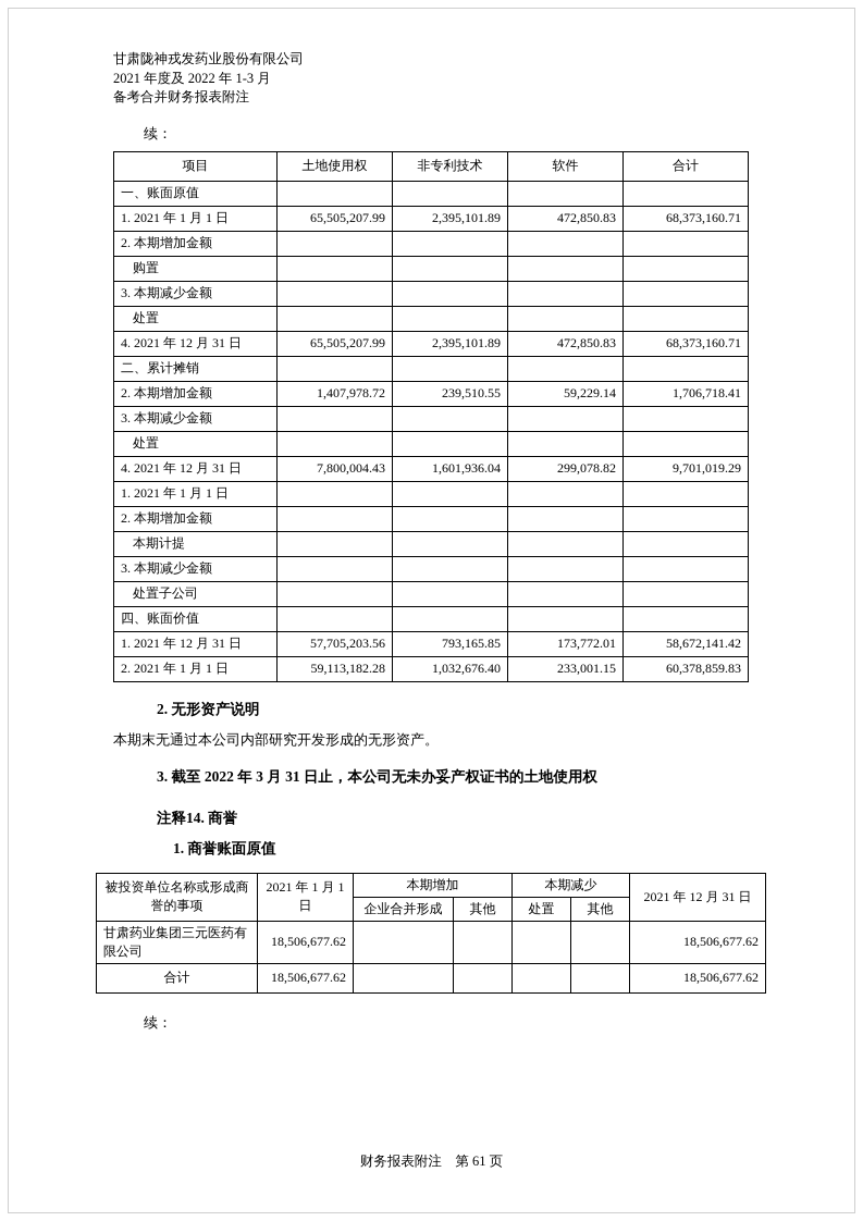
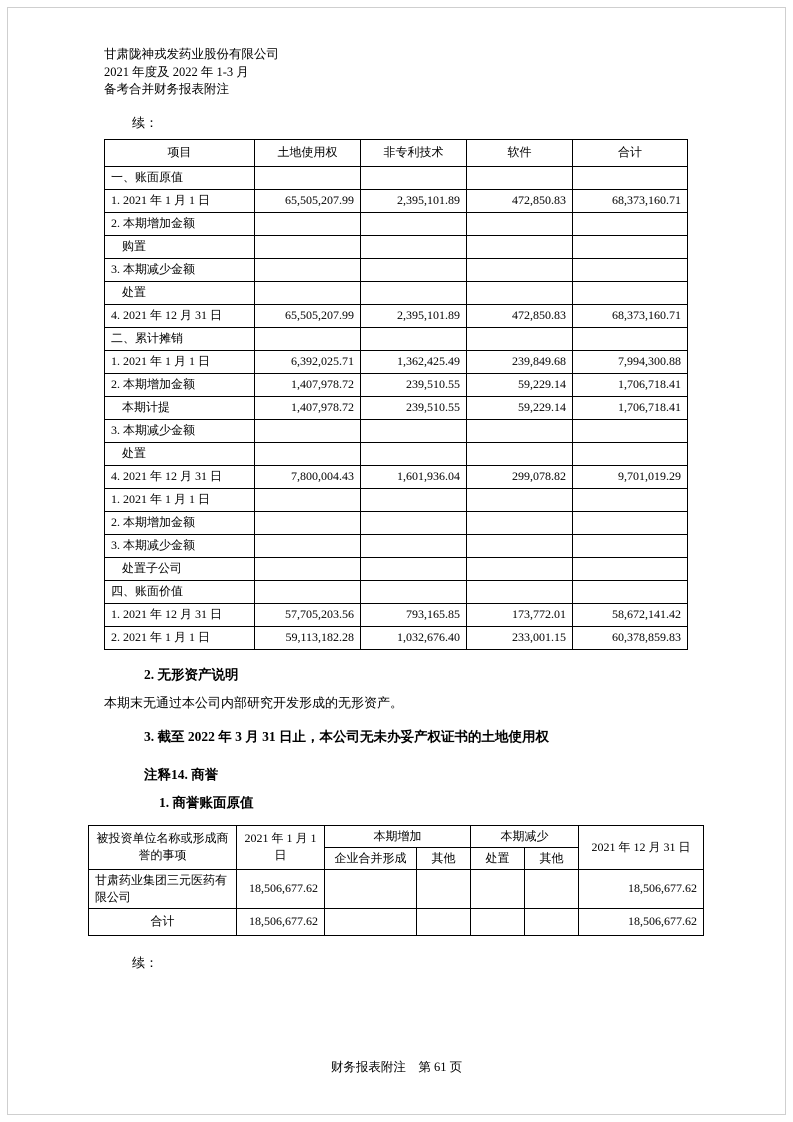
  甘肃陇神戎发药业股份有限公司
  2021 年度及 2022 年 1-3 月
  备考合并财务报表附注
  续：
  项目	土地使用权	非专利技术	软件	合计
  一、账面原值
  1. 2021 年 1 月 1 日	65,505,207.99	2,395,101.89	472,850.83	68,373,160.71
  2. 本期增加金额
  购置
  3. 本期减少金额
  处置
  4. 2021 年 12 月 31 日	65,505,207.99	2,395,101.89	472,850.83	68,373,160.71
  二、累计摊销
+ 1. 2021 年 1 月 1 日	6,392,025.71	1,362,425.49	239,849.68	7,994,300.88
  2. 本期增加金额	1,407,978.72	239,510.55	59,229.14	1,706,718.41
+ 本期计提	1,407,978.72	239,510.55	59,229.14	1,706,718.41
  3. 本期减少金额
  处置
  4. 2021 年 12 月 31 日	7,800,004.43	1,601,936.04	299,078.82	9,701,019.29
  1. 2021 年 1 月 1 日
  2. 本期增加金额
- 本期计提
  3. 本期减少金额
  处置子公司
  四、账面价值
  1. 2021 年 12 月 31 日	57,705,203.56	793,165.85	173,772.01	58,672,141.42
  2. 2021 年 1 月 1 日	59,113,182.28	1,032,676.40	233,001.15	60,378,859.83
  2. 无形资产说明
  本期末无通过本公司内部研究开发形成的无形资产。
  3. 截至 2022 年 3 月 31 日止，本公司无未办妥产权证书的土地使用权
  注释14. 商誉
  1. 商誉账面原值
  被投资单位名称或形成商誉的事项	2021 年 1 月 1 日	本期增加	本期减少	2021 年 12 月 31 日
  企业合并形成	其他	处置	其他
  甘肃药业集团三元医药有限公司	18,506,677.62					18,506,677.62
  合计	18,506,677.62					18,506,677.62
  续：
  财务报表附注 第 61 页
